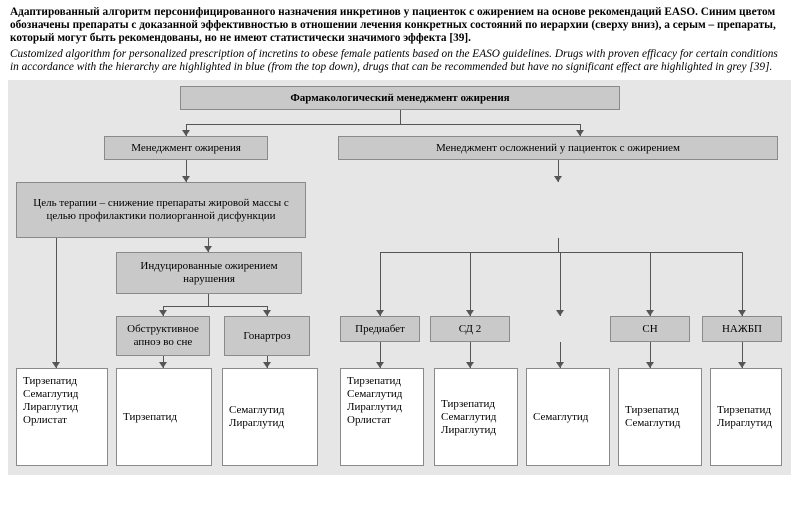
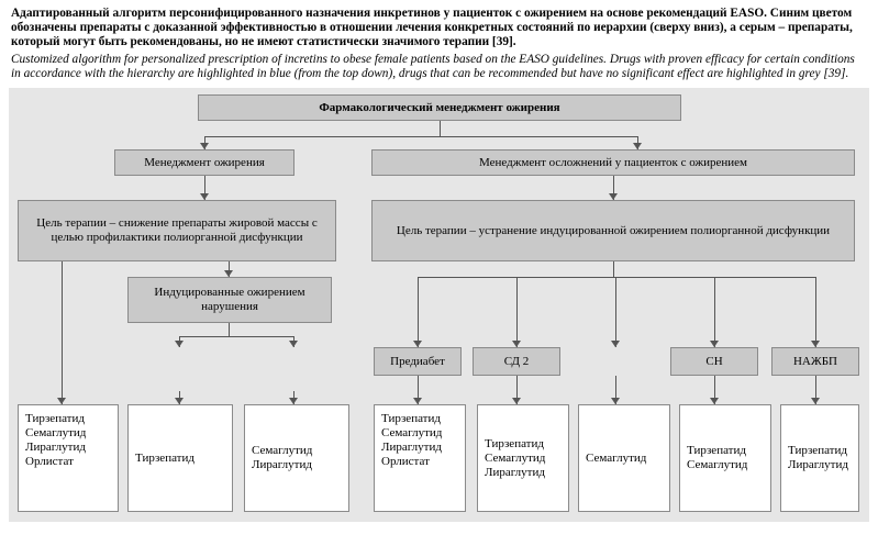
- Адаптированный алгоритм персонифицированного назначения инкретинов у пациенток с ожирением на основе рекомендаций EASO. Синим цветом обозначены препараты с доказанной эффективностью в отношении лечения конкретных состояний по иерархии (сверху вниз), а серым – препараты, который могут быть рекомендованы, но не имеют статистически значимого эффекта [39].
+ Адаптированный алгоритм персонифицированного назначения инкретинов у пациенток с ожирением на основе рекомендаций EASO. Синим цветом обозначены препараты с доказанной эффективностью в отношении лечения конкретных состояний по иерархии (сверху вниз), а серым – препараты, который могут быть рекомендованы, но не имеют статистически значимого терапии [39].
  Customized algorithm for personalized prescription of incretins to obese female patients based on the EASO guidelines. Drugs with proven efficacy for certain conditions in accordance with the hierarchy are highlighted in blue (from the top down), drugs that can be recommended but have no significant effect are highlighted in grey [39].
  Фармакологический менеджмент ожирения
  Менеджмент ожирения
  Менеджмент осложнений у пациенток с ожирением
  Цель терапии – снижение препараты жировой массы с целью профилактики полиорганной дисфункции
+ Цель терапии – устранение индуцированной ожирением полиорганной дисфункции
  Индуцированные ожирением нарушения
- Обструктивное апноэ во сне
- Гонартроз
  Предиабет
  СД 2
  СН
  НАЖБП
  Тирзепатид
  Семаглутид
  Лираглутид
  Орлистат
  Тирзепатид
  Семаглутид
  Лираглутид
  Тирзепатид
  Семаглутид
  Лираглутид
  Орлистат
  Тирзепатид
  Семаглутид
  Лираглутид
  Семаглутид
  Тирзепатид
  Семаглутид
  Тирзепатид
  Лираглутид
